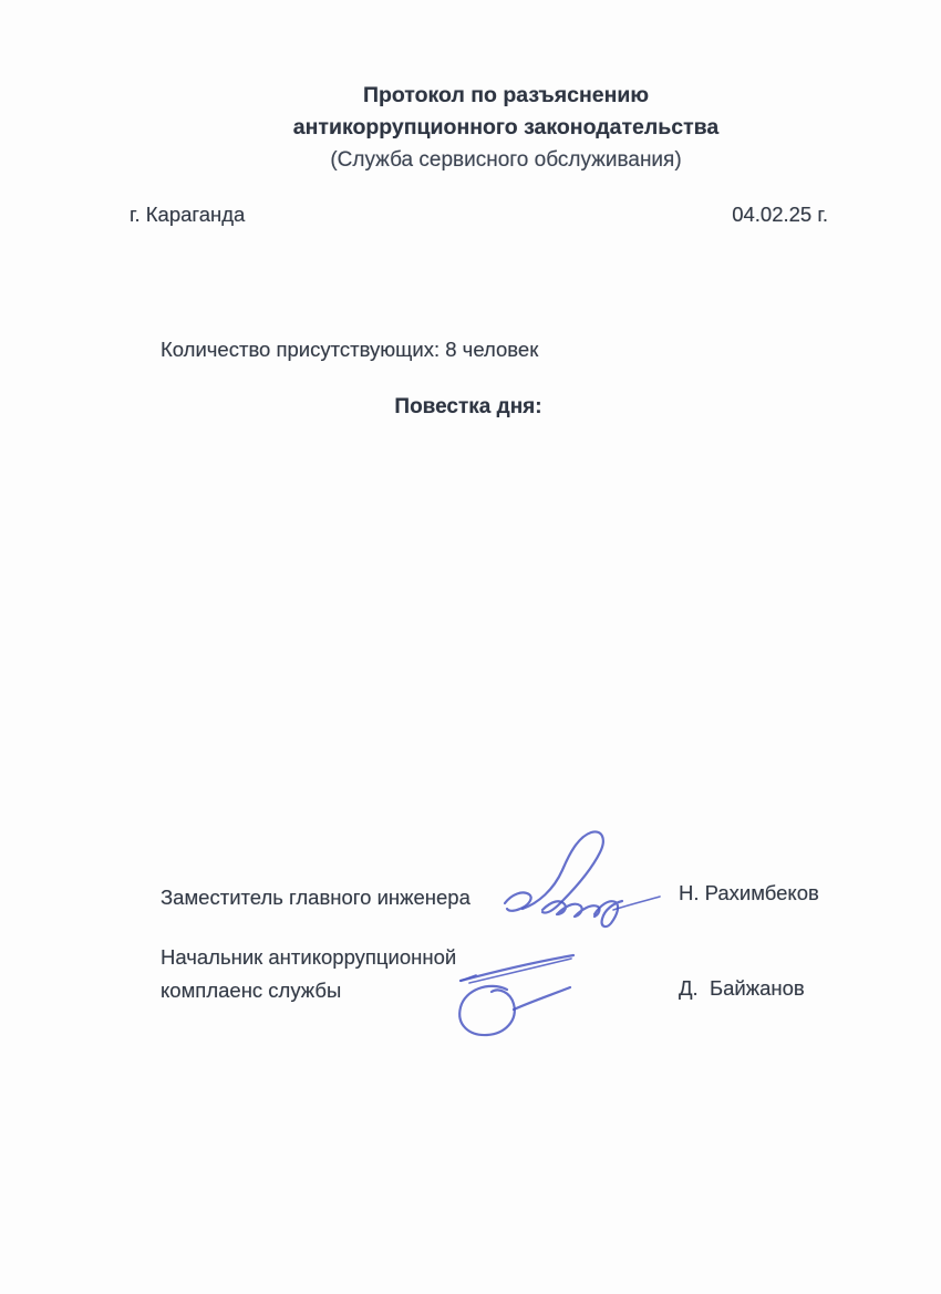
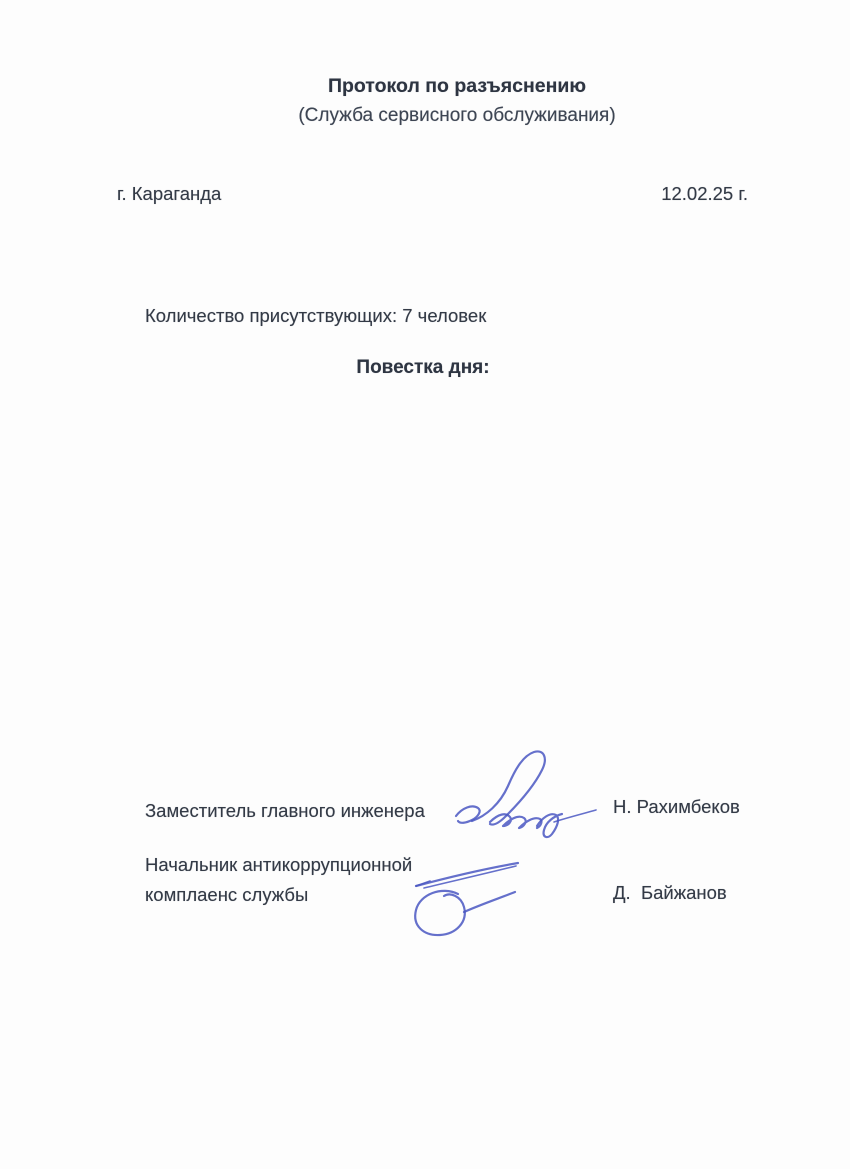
  Протокол по разъяснению
- антикоррупционного законодательства
  (Служба сервисного обслуживания)
  г. Караганда
- 04.02.25 г.
+ 12.02.25 г.
- Количество присутствующих: 8 человек
+ Количество присутствующих: 7 человек
  Повестка дня:
  Заместитель главного инженера
  Н. Рахимбеков
  Начальник антикоррупционной комплаенс службы
  Д. Байжанов
